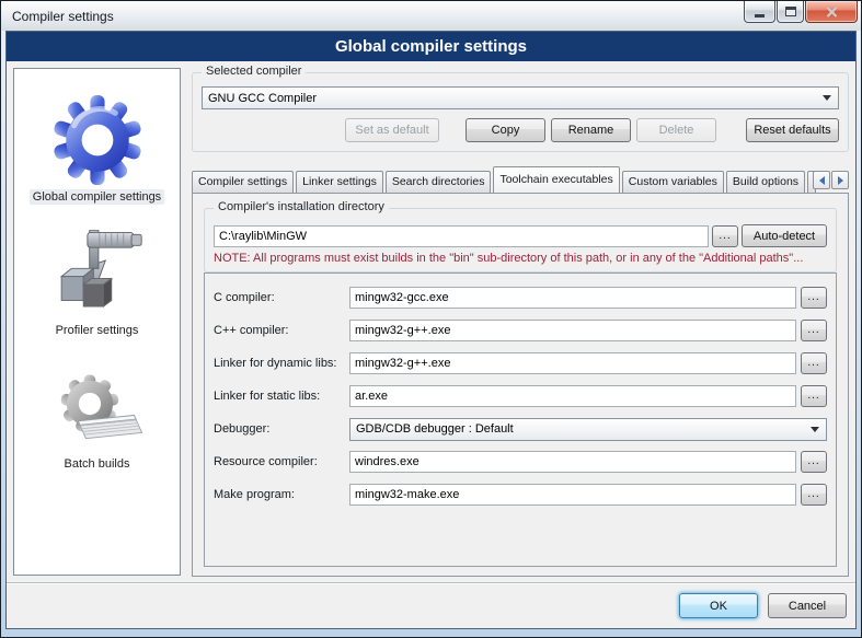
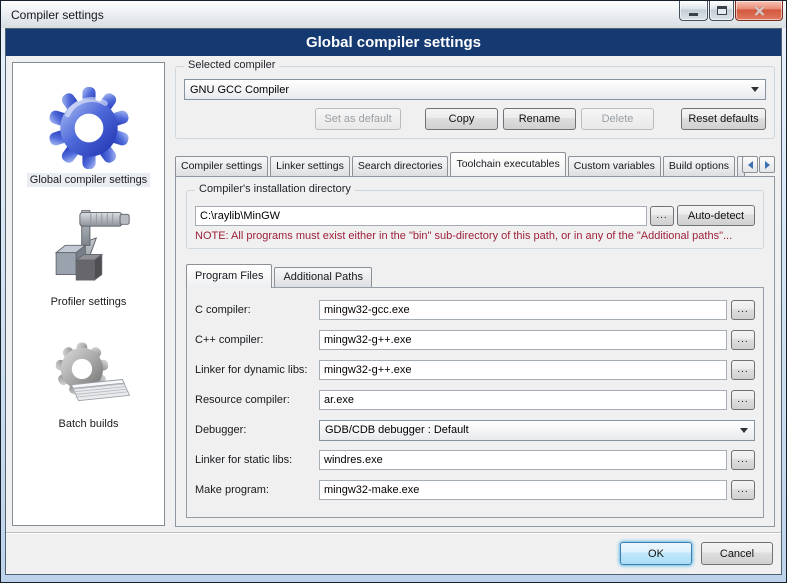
  Compiler settings
  Global compiler settings
  Global compiler settings
  Profiler settings
  Batch builds
  Selected compiler
  GNU GCC Compiler
  Set as default
  Copy
  Rename
  Delete
  Reset defaults
  Compiler settings
  Linker settings
  Search directories
  Toolchain executables
  Custom variables
  Build options
  Compiler's installation directory
  C:\raylib\MinGW
  ...
  Auto-detect
- NOTE: All programs must exist builds in the "bin" sub-directory of this path, or in any of the "Additional paths"...
+ NOTE: All programs must exist either in the "bin" sub-directory of this path, or in any of the "Additional paths"...
+ Program Files
+ Additional Paths
  C compiler:
  mingw32-gcc.exe
  ...
  C++ compiler:
  mingw32-g++.exe
  ...
  Linker for dynamic libs:
  mingw32-g++.exe
  ...
- Linker for static libs:
+ Resource compiler:
  ar.exe
  ...
  Debugger:
  GDB/CDB debugger : Default
- Resource compiler:
+ Linker for static libs:
  windres.exe
  ...
  Make program:
  mingw32-make.exe
  ...
  OK
  Cancel
